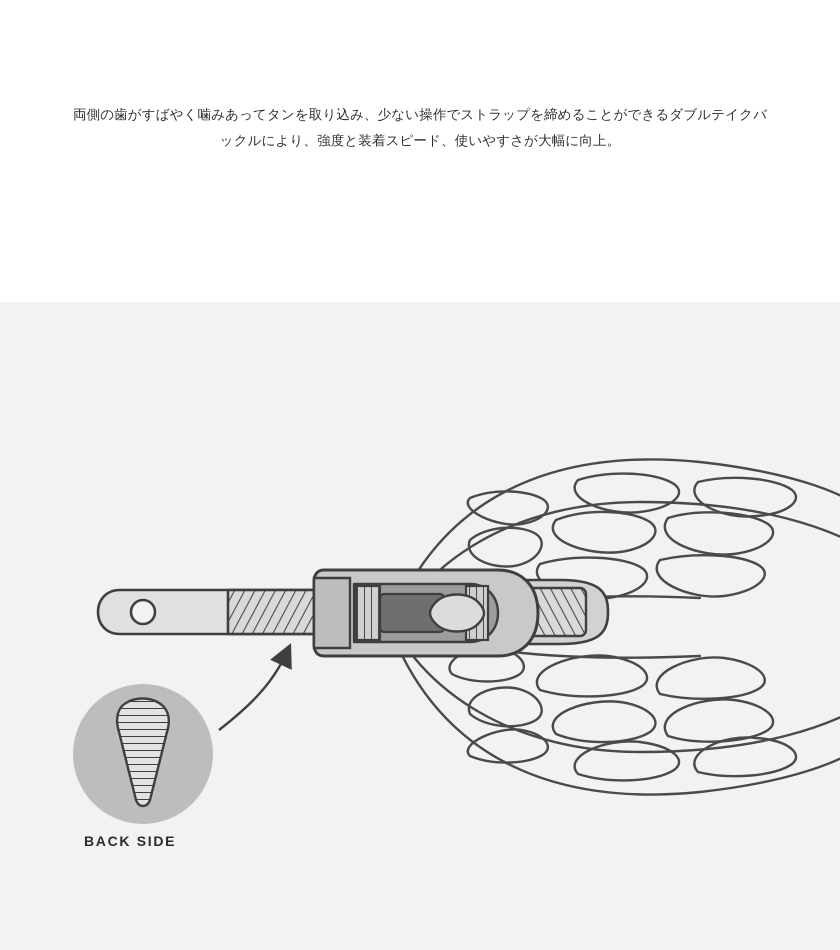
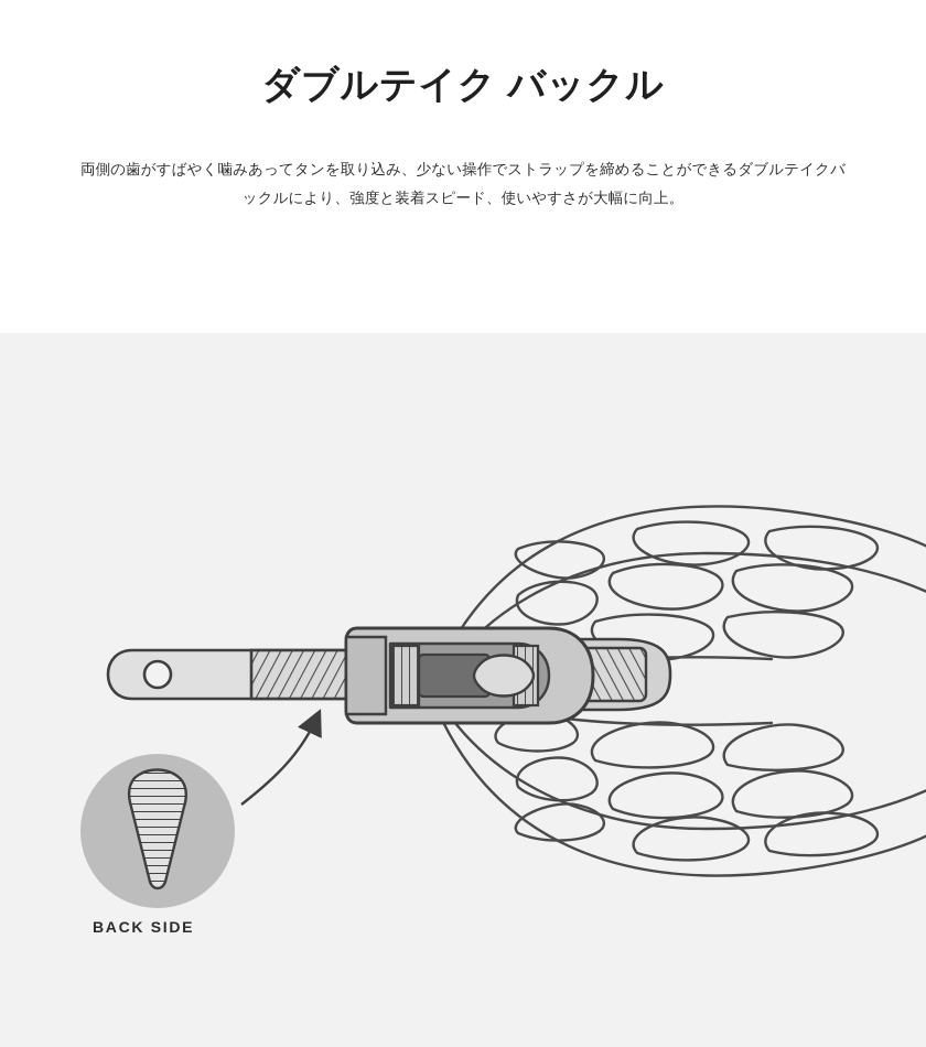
+ ダブルテイク バックル
  両側の歯がすばやく噛みあってタンを取り込み、少ない操作でストラップを締めることができるダブルテイクバックルにより、強度と装着スピード、使いやすさが大幅に向上。
  BACK SIDE
